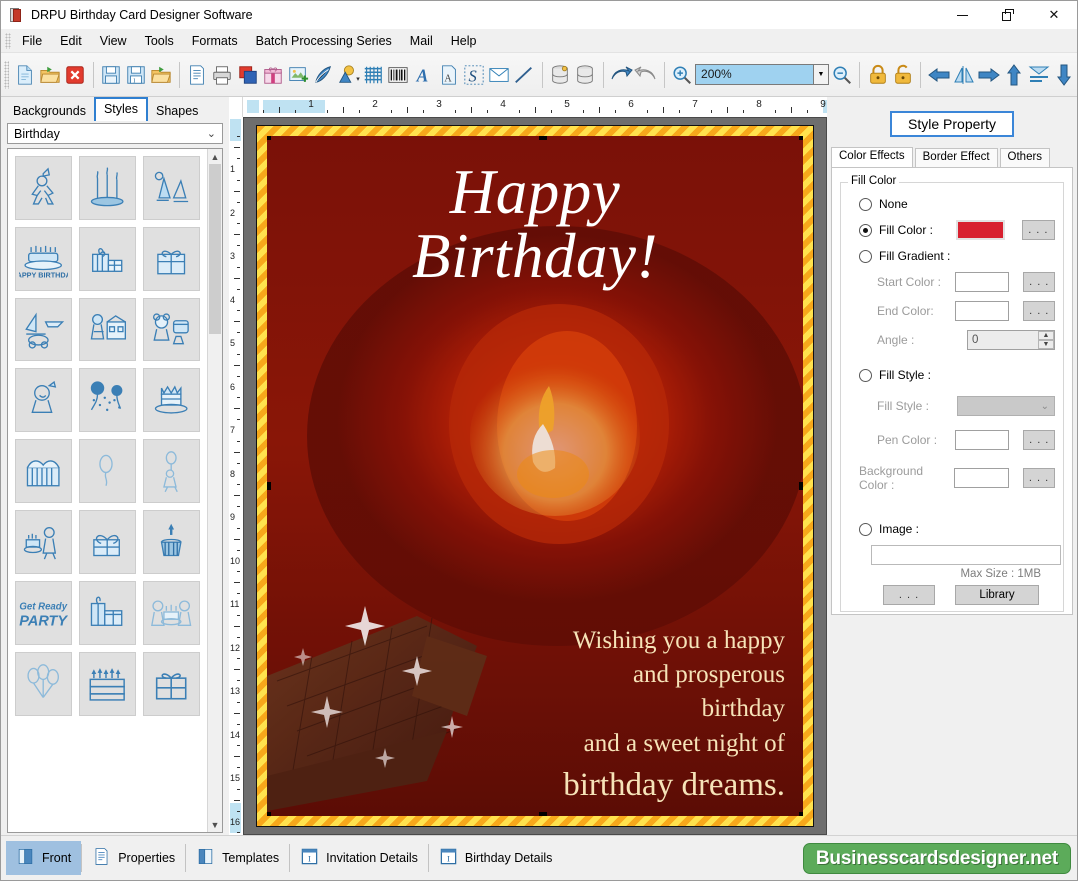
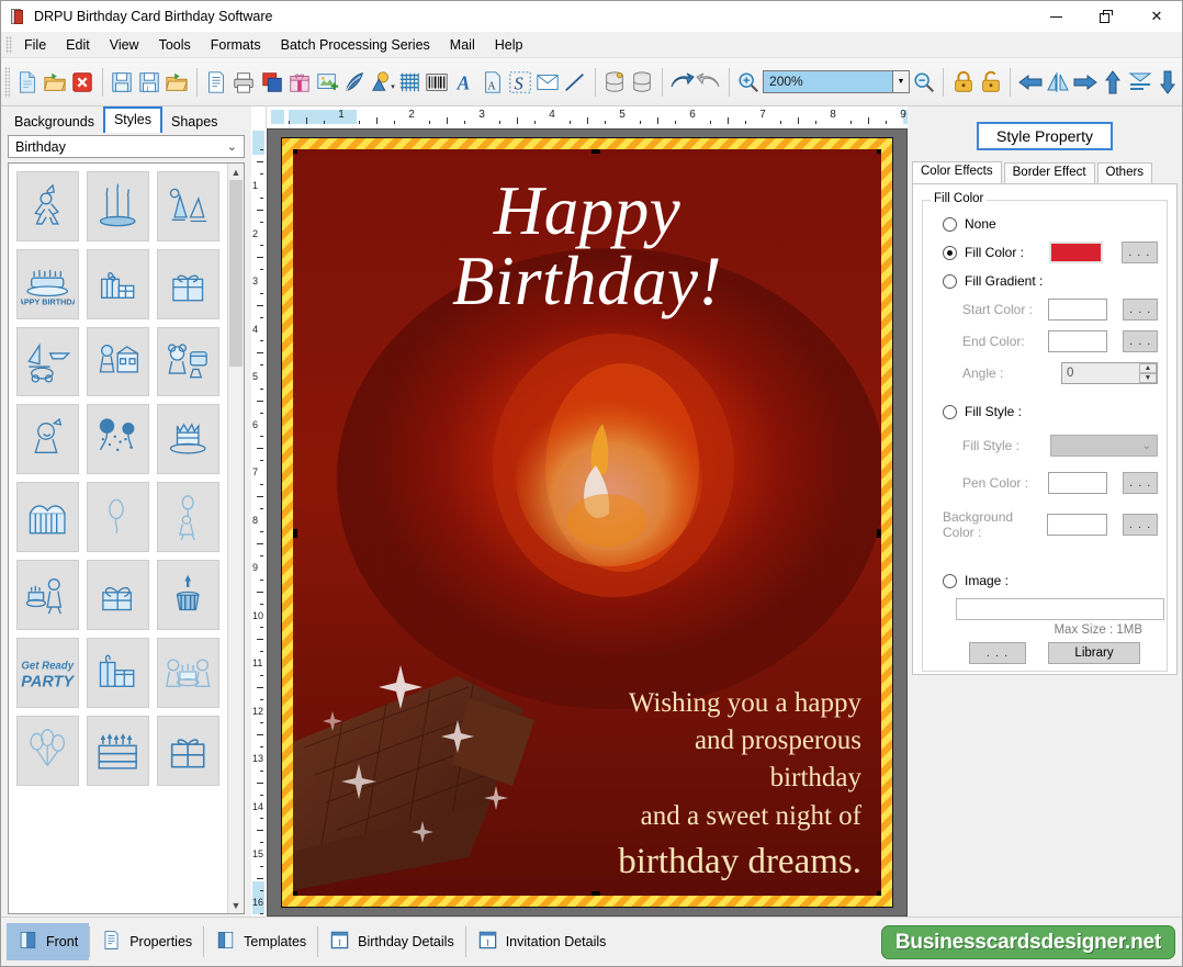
- DRPU Birthday Card Designer Software
+ DRPU Birthday Card Birthday Software
  ✕
  File
  Edit
  View
  Tools
  Formats
  Batch Processing Series
  Mail
  Help
  A
  A
  S
  200%
  Backgrounds
  Styles
  Shapes
  Birthday
  ⌄
  APPY BIRTHD
  Get Ready
  PARTY
  ▲
  ▼
  1
  2
  3
  4
  5
  6
  7
  8
  9
  1
  2
  3
  4
  5
  6
  7
  8
  9
  10
  11
  12
  13
  14
  15
  16
  Happy
  Birthday!
  Wishing you a happy
  and prosperous
  birthday
  and a sweet night of
  birthday dreams.
  Style Property
  Color Effects
  Border Effect
  Others
  Fill Color
  None
  Fill Color :
  . . .
  Fill Gradient :
  Start Color :
  . . .
  End Color:
  . . .
  Angle :
  0
  Fill Style :
  Fill Style :
  ⌄
  Pen Color :
  . . .
  Background Color :
  . . .
  Image :
  Max Size : 1MB
  . . .
  Library
  Front
  Properties
  Templates
  I
- Invitation Details
+ Birthday Details
  I
- Birthday Details
+ Invitation Details
  Businesscardsdesigner.net
